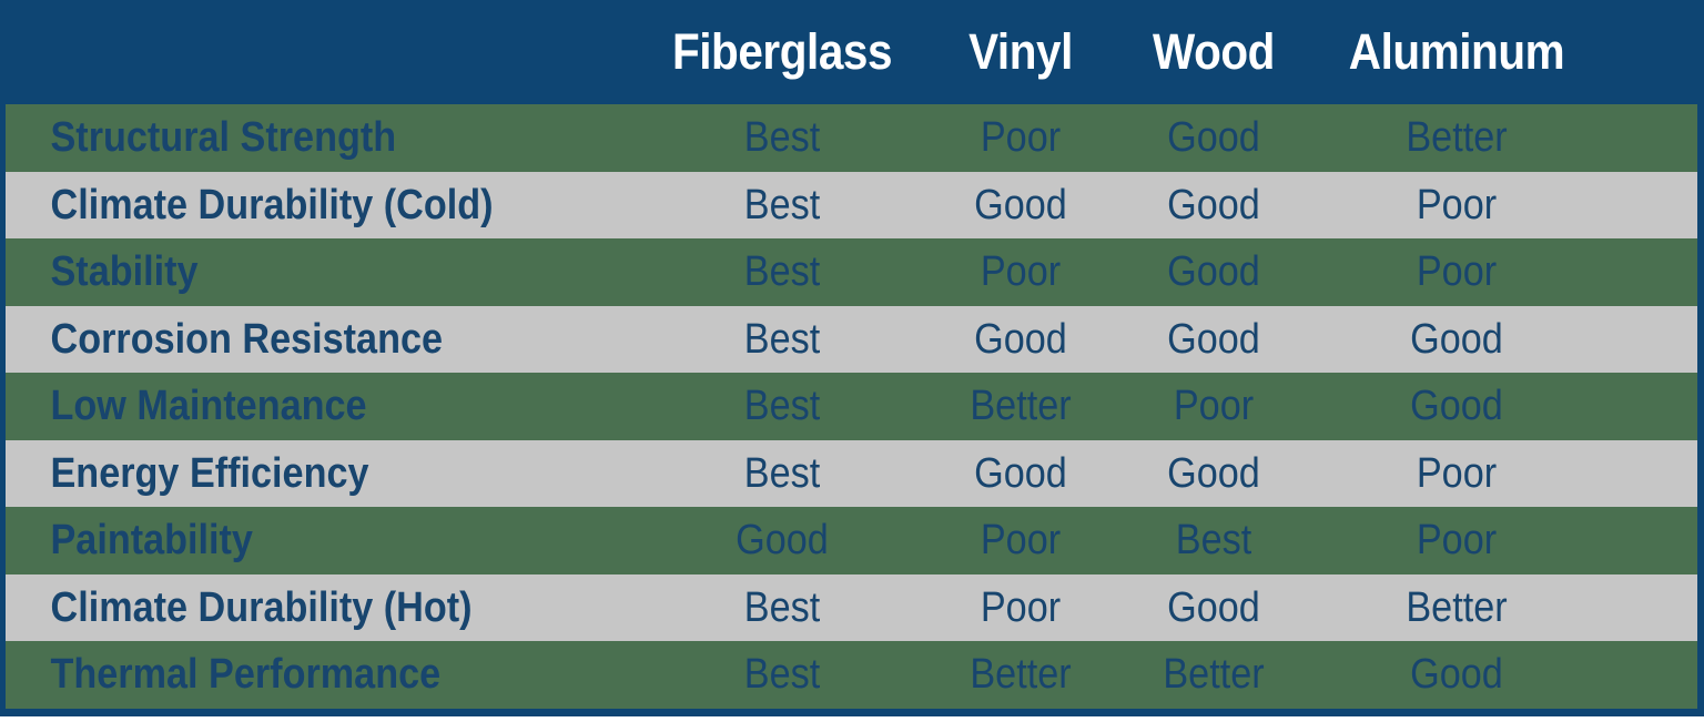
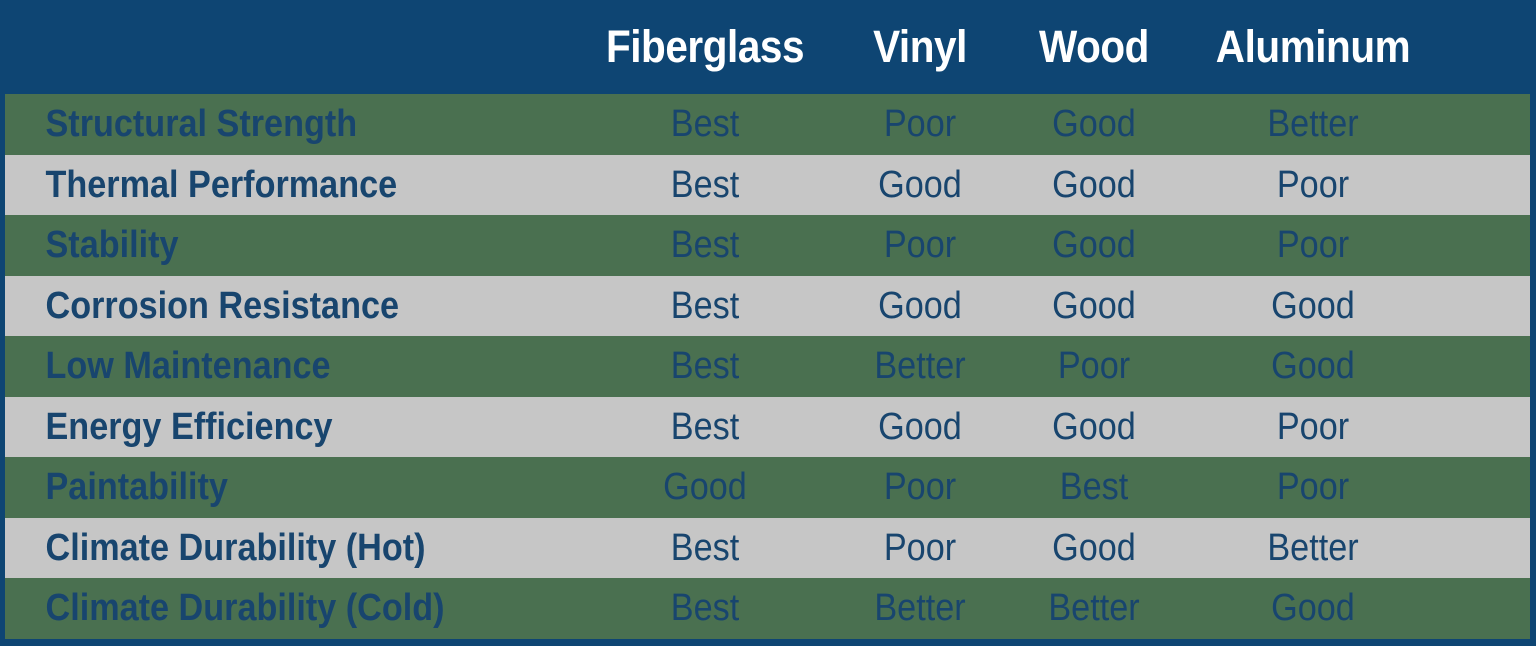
  Fiberglass
  Vinyl
  Wood
  Aluminum
  Structural Strength
  Best
  Poor
  Good
  Better
- Climate Durability (Cold)
+ Thermal Performance
  Best
  Good
  Good
  Poor
  Stability
  Best
  Poor
  Good
  Poor
  Corrosion Resistance
  Best
  Good
  Good
  Good
  Low Maintenance
  Best
  Better
  Poor
  Good
  Energy Efficiency
  Best
  Good
  Good
  Poor
  Paintability
  Good
  Poor
  Best
  Poor
  Climate Durability (Hot)
  Best
  Poor
  Good
  Better
- Thermal Performance
+ Climate Durability (Cold)
  Best
  Better
  Better
  Good
